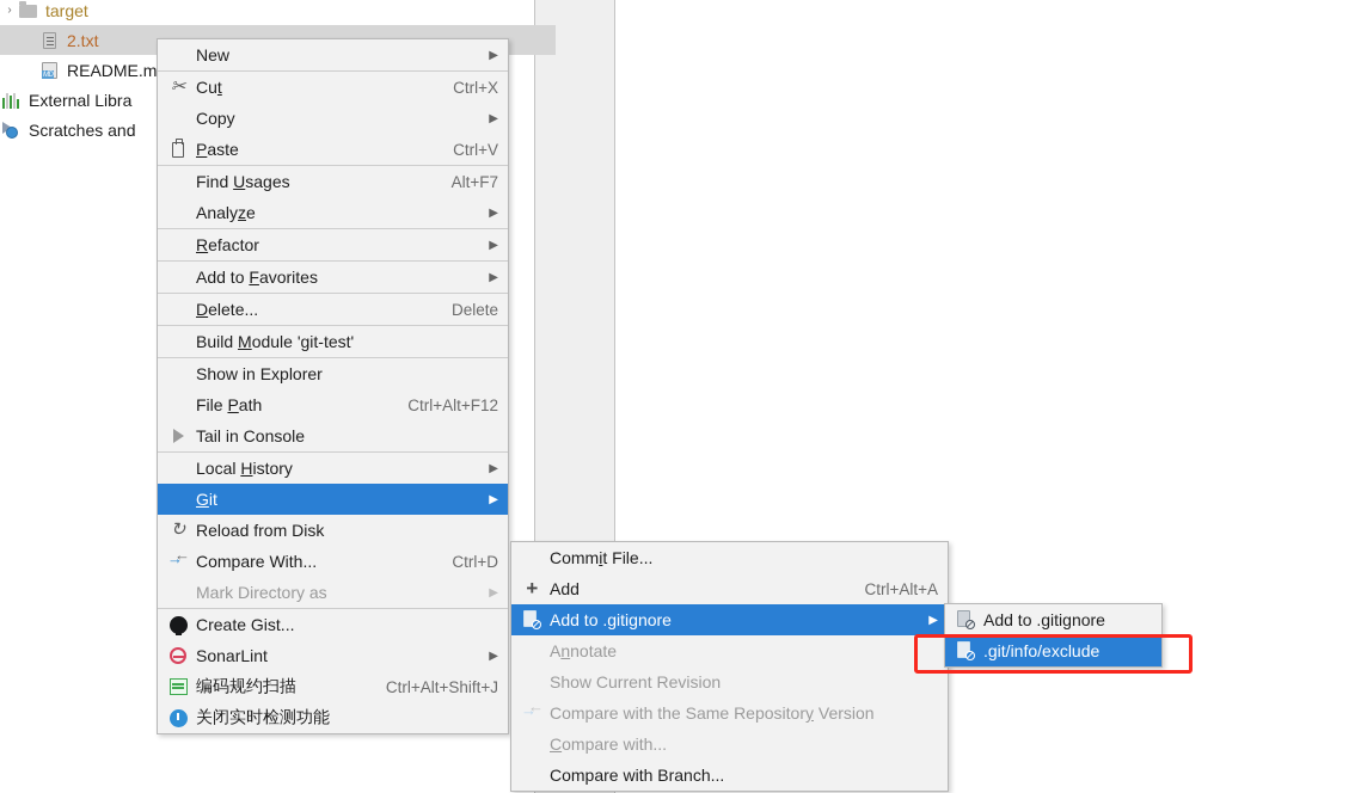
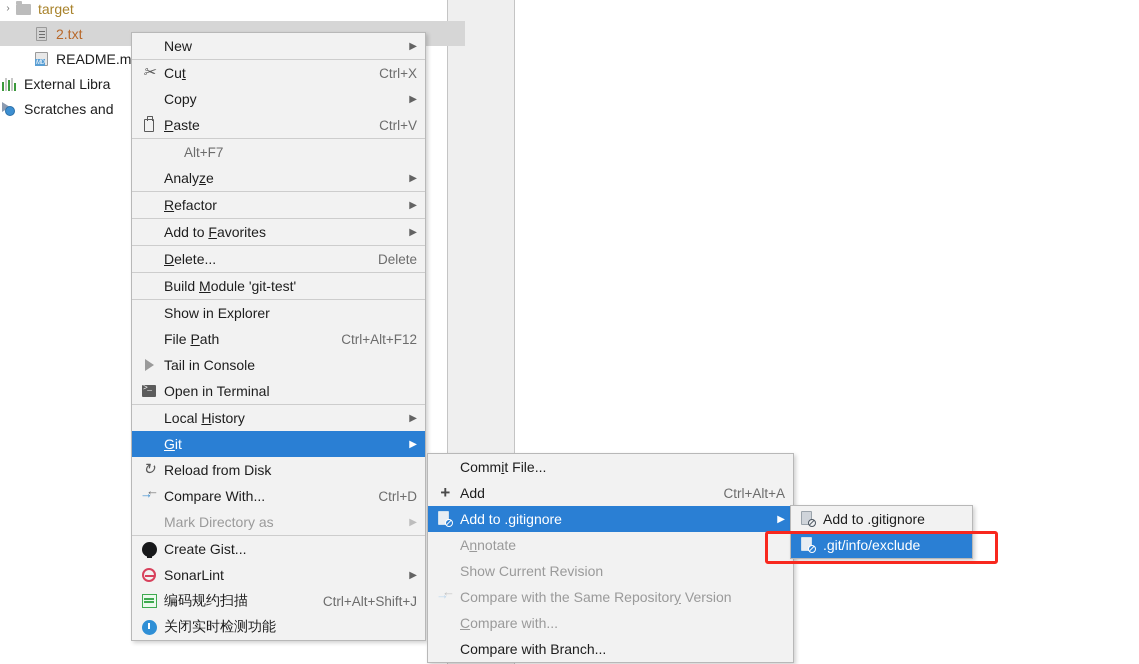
  ›
  target
  2.txt
  README.m
  External Libra
  Scratches and
  New
  ▶
  ✂
  Cut
  Ctrl+X
  Copy
  ▶
  Paste
  Ctrl+V
- Find Usages
  Alt+F7
  Analyze
  ▶
  Refactor
  ▶
  Add to Favorites
  ▶
  Delete...
  Delete
  Build Module 'git-test'
  Show in Explorer
  File Path
  Ctrl+Alt+F12
  Tail in Console
+ Open in Terminal
  Local History
  ▶
  Git
  ▶
  ↻
  Reload from Disk
  Compare With...
  Ctrl+D
  Mark Directory as
  ▶
  Create Gist...
  SonarLint
  ▶
  编码规约扫描
  Ctrl+Alt+Shift+J
  关闭实时检测功能
  Commit File...
  +
  Add
  Ctrl+Alt+A
  Add to .gitignore
  ▶
  Annotate
  Show Current Revision
  Compare with the Same Repository Version
  Compare with...
  Compare with Branch...
  Add to .gitignore
  .git/info/exclude
